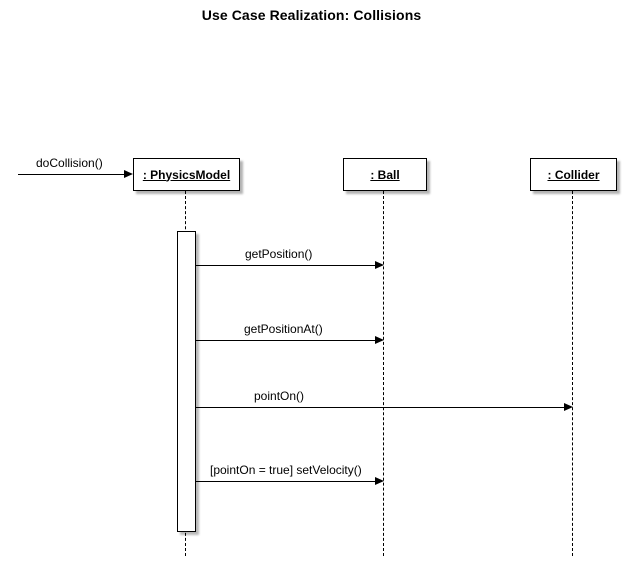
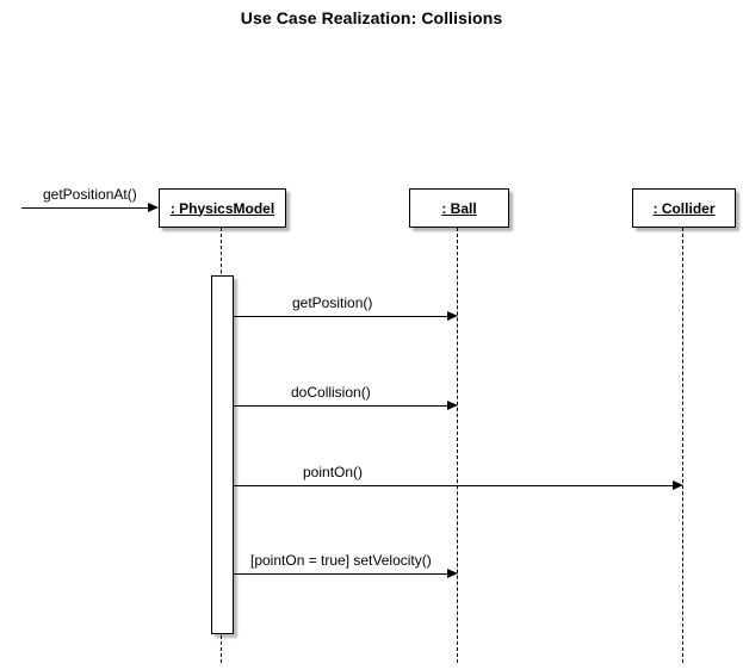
  Use Case Realization: Collisions
  : PhysicsModel
  : Ball
  : Collider
- doCollision()
+ getPositionAt()
  getPosition()
- getPositionAt()
+ doCollision()
  pointOn()
  [pointOn = true] setVelocity()
